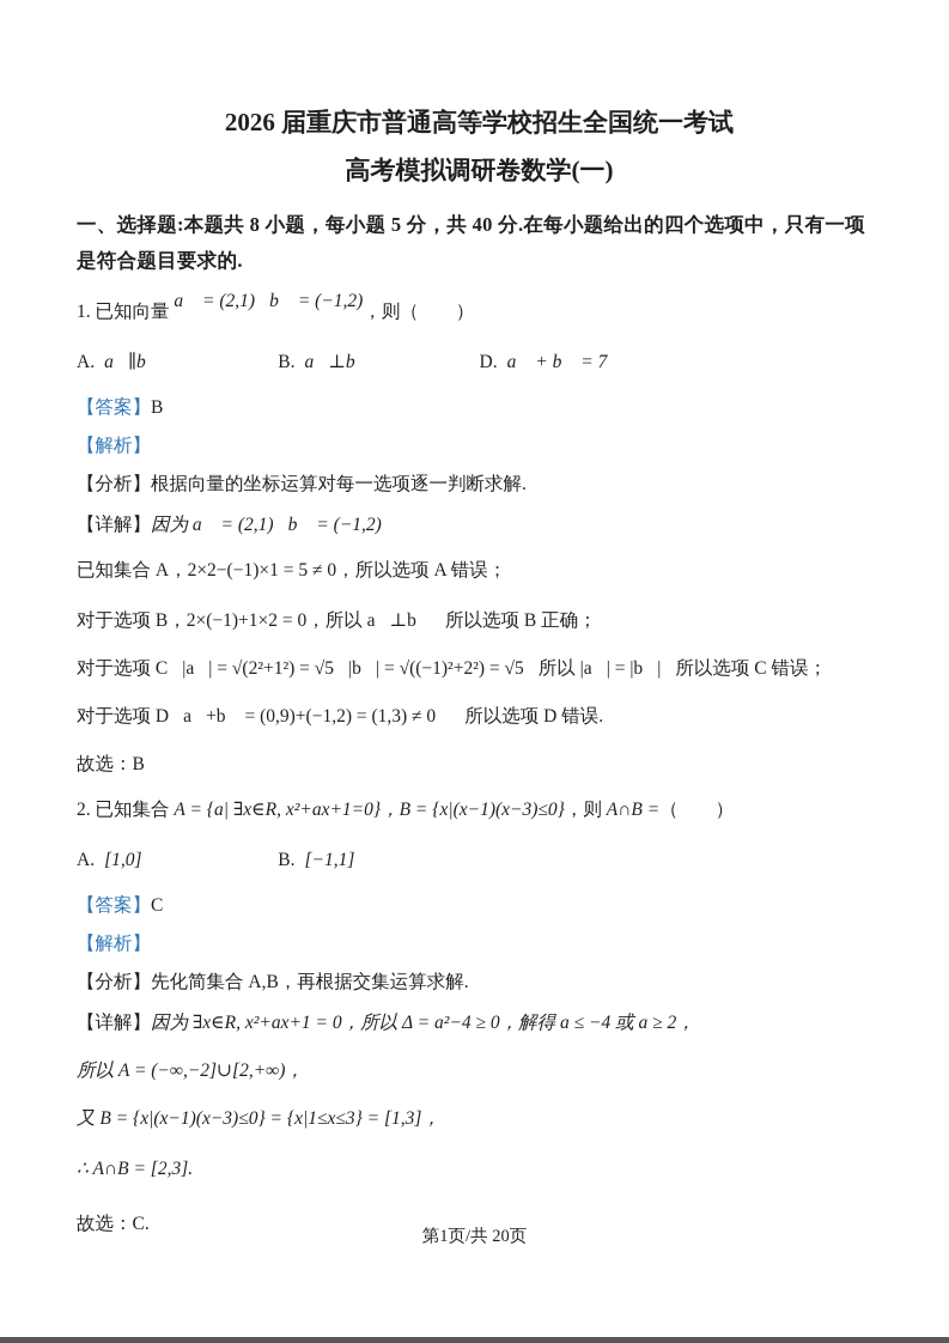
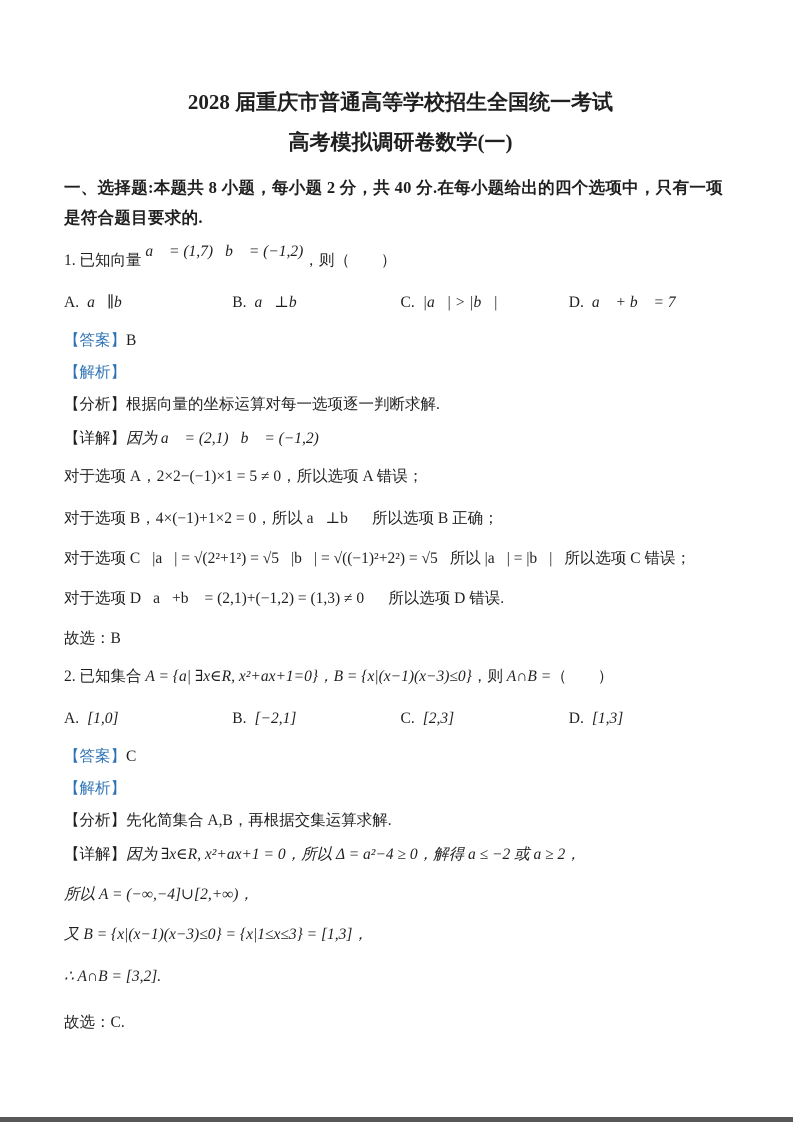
- 2026 届重庆市普通高等学校招生全国统一考试
+ 2028 届重庆市普通高等学校招生全国统一考试
  高考模拟调研卷数学(一)
- 一、选择题:本题共 8 小题，每小题 5 分，共 40 分.在每小题给出的四个选项中，只有一项
+ 一、选择题:本题共 8 小题，每小题 2 分，共 40 分.在每小题给出的四个选项中，只有一项
  是符合题目要求的.
- 1. 已知向量 a⃗ = (2,1)，b⃗ = (−1,2)，则（ ）
+ 1. 已知向量 a⃗ = (1,7)，b⃗ = (−1,2)，则（ ）
  A. a⃗∥b⃗
  B. a⃗⊥b⃗
+ C. |a⃗| > |b⃗|
  D. a⃗ + b⃗ = 7⃗
  【答案】B
  【解析】
  【分析】根据向量的坐标运算对每一选项逐一判断求解.
  【详解】因为 a⃗ = (2,1)，b⃗ = (−1,2)，
- 已知集合 A，2×2−(−1)×1 = 5 ≠ 0，所以选项 A 错误；
+ 对于选项 A，2×2−(−1)×1 = 5 ≠ 0，所以选项 A 错误；
- 对于选项 B，2×(−1)+1×2 = 0，所以 a⃗⊥b⃗，所以选项 B 正确；
+ 对于选项 B，4×(−1)+1×2 = 0，所以 a⃗⊥b⃗，所以选项 B 正确；
  对于选项 C，|a⃗| = √(2²+1²) = √5，|b⃗| = √((−1)²+2²) = √5，所以 |a⃗| = |b⃗|，所以选项 C 错误；
- 对于选项 D，a⃗+b⃗ = (0,9)+(−1,2) = (1,3) ≠ 0⃗，所以选项 D 错误.
+ 对于选项 D，a⃗+b⃗ = (2,1)+(−1,2) = (1,3) ≠ 0⃗，所以选项 D 错误.
  故选：B
  2. 已知集合 A = {a| ∃x∈R, x²+ax+1=0}，B = {x|(x−1)(x−3)≤0}，则 A∩B =（ ）
  A. [1,0]
- B. [−1,1]
+ B. [−2,1]
+ C. [2,3]
+ D. [1,3]
  【答案】C
  【解析】
  【分析】先化简集合 A,B，再根据交集运算求解.
- 【详解】因为 ∃x∈R, x²+ax+1 = 0，所以 Δ = a²−4 ≥ 0，解得 a ≤ −4 或 a ≥ 2，
+ 【详解】因为 ∃x∈R, x²+ax+1 = 0，所以 Δ = a²−4 ≥ 0，解得 a ≤ −2 或 a ≥ 2，
- 所以 A = (−∞,−2]∪[2,+∞)，
+ 所以 A = (−∞,−4]∪[2,+∞)，
  又 B = {x|(x−1)(x−3)≤0} = {x|1≤x≤3} = [1,3]，
- ∴ A∩B = [2,3].
+ ∴ A∩B = [3,2].
  故选：C.
- 第1页/共 20页
